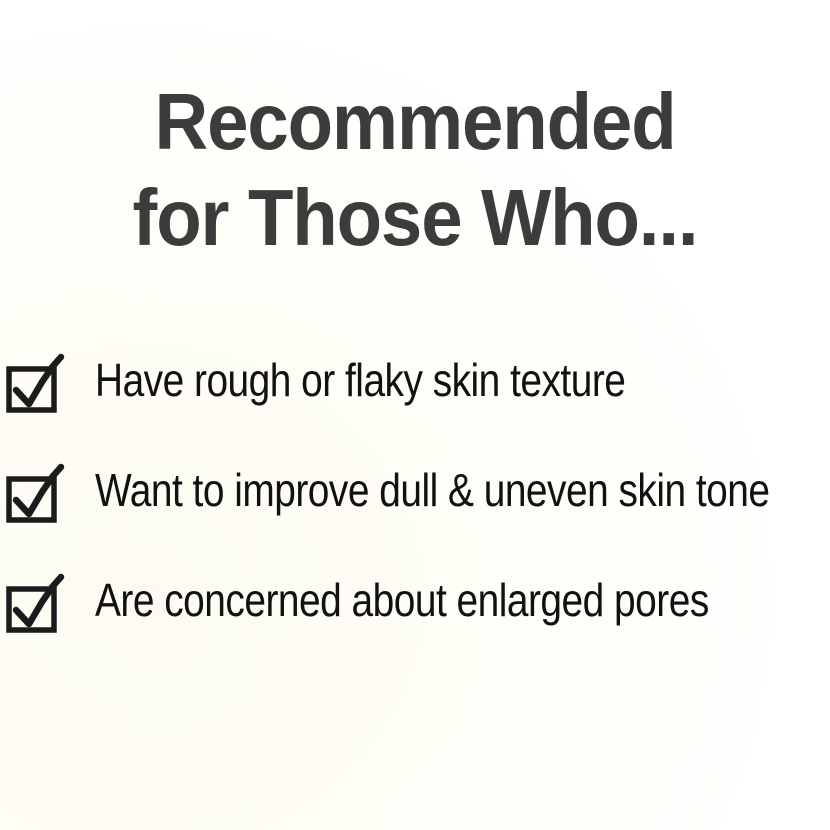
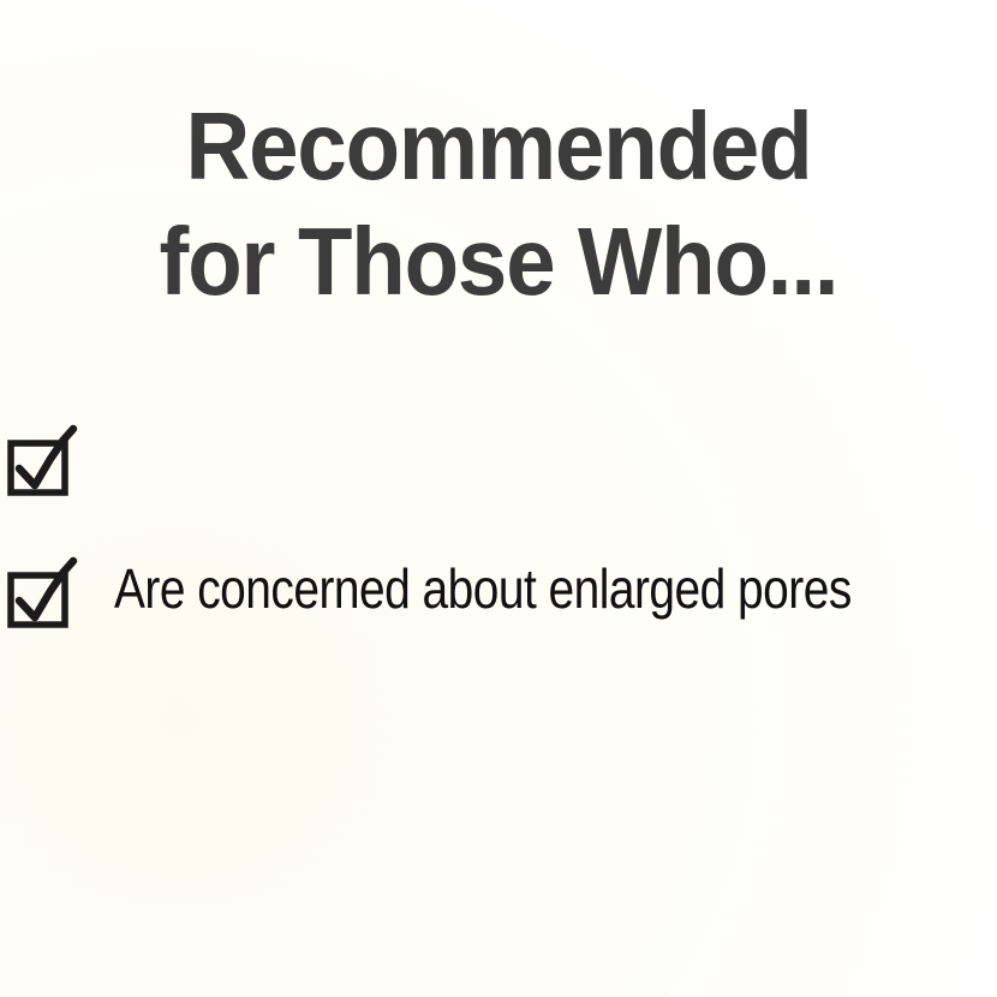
  Recommended
  for Those Who...
- Have rough or flaky skin texture
- Want to improve dull & uneven skin tone
  Are concerned about enlarged pores
